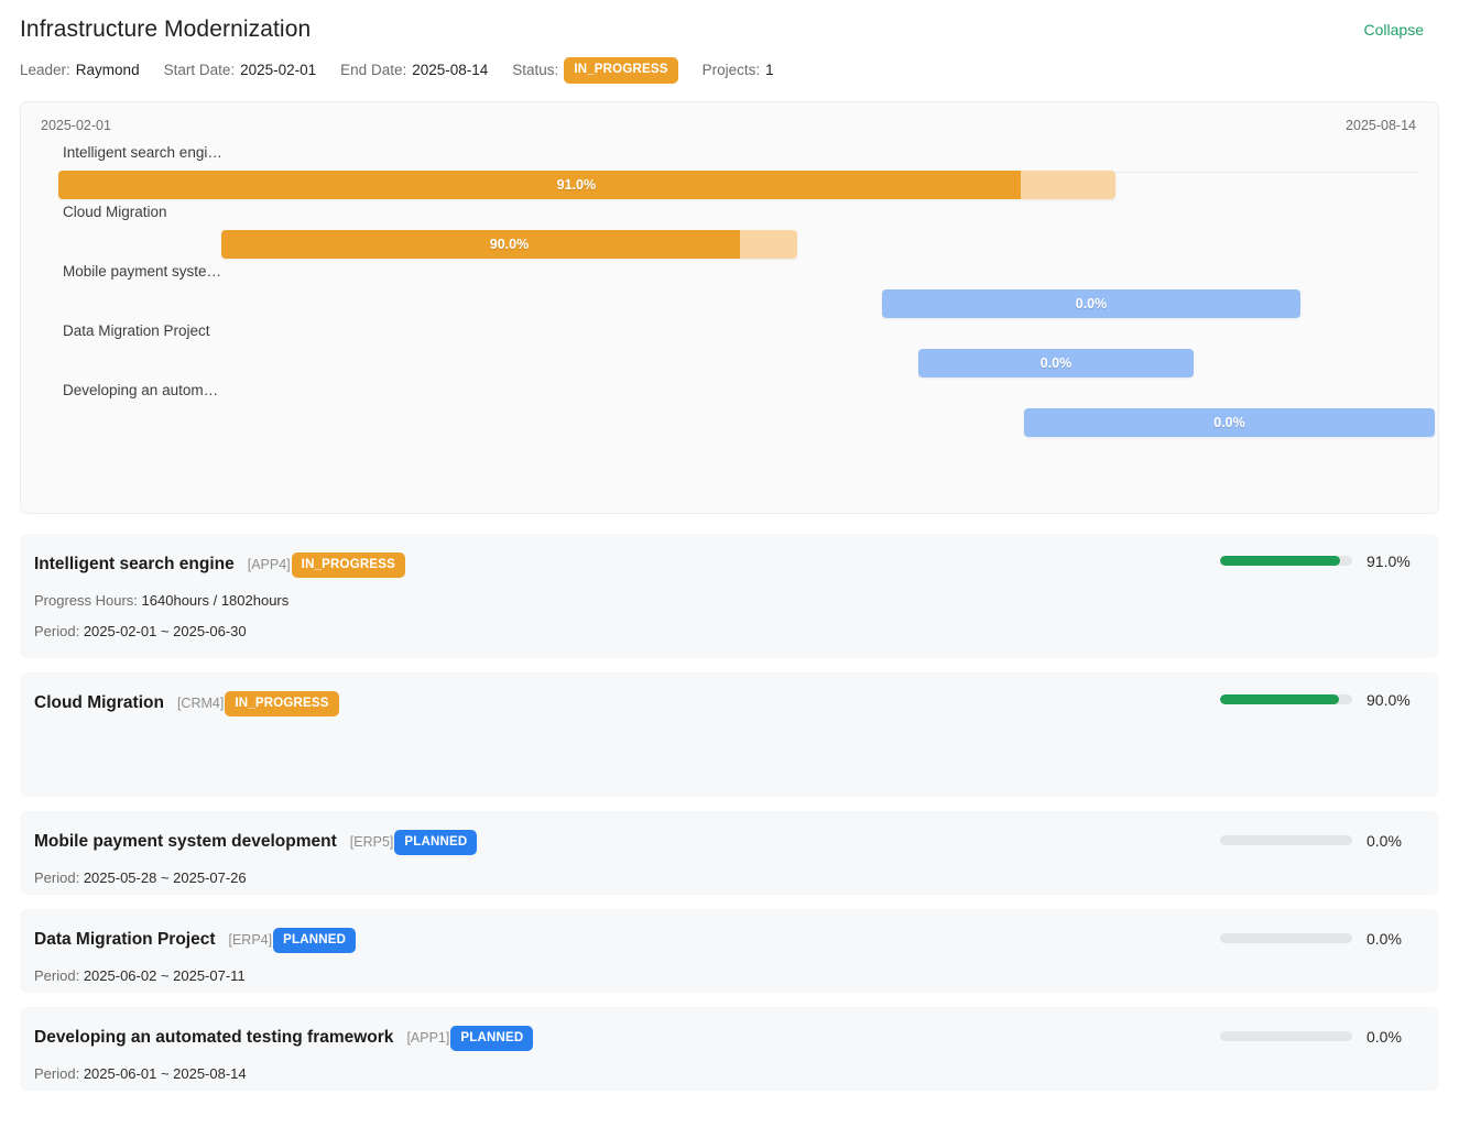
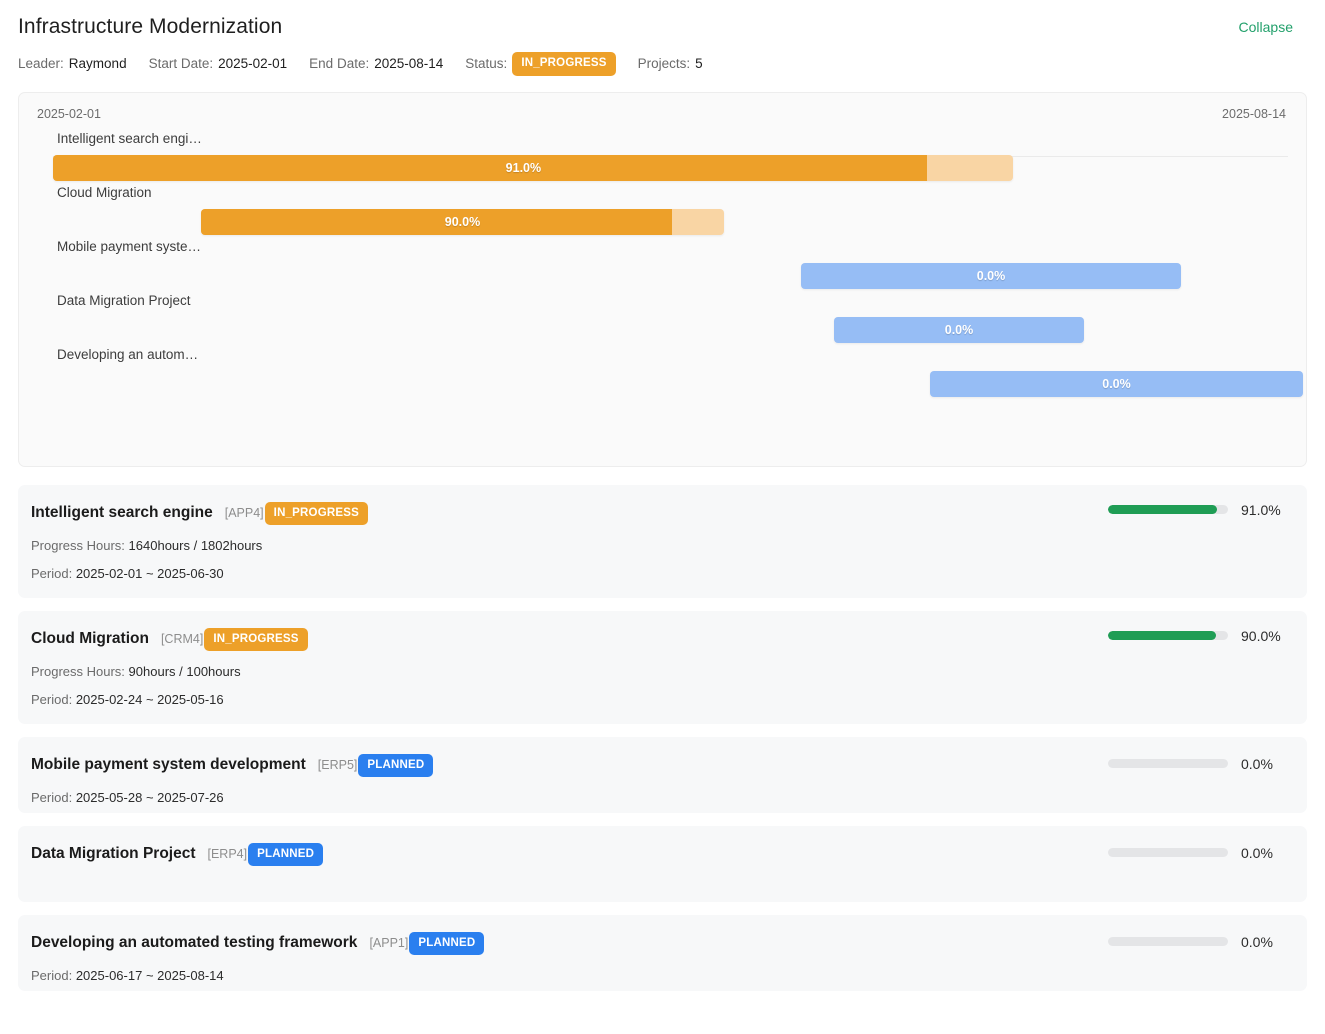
  Infrastructure Modernization
  Collapse
  Leader:
  Raymond
  Start Date:
  2025-02-01
  End Date:
  2025-08-14
  Status:
  IN_PROGRESS
  Projects:
- 1
+ 5
  2025-02-01
  2025-08-14
  Intelligent search engi…
  91.0%
  Cloud Migration
  90.0%
  Mobile payment syste…
  0.0%
  Data Migration Project
  0.0%
  Developing an autom…
  0.0%
  Intelligent search engine
  [APP4]
  IN_PROGRESS
  Progress Hours: 1640hours / 1802hours
  Period: 2025-02-01 ~ 2025-06-30
  91.0%
  Cloud Migration
  [CRM4]
  IN_PROGRESS
+ Progress Hours: 90hours / 100hours
+ Period: 2025-02-24 ~ 2025-05-16
  90.0%
  Mobile payment system development
  [ERP5]
  PLANNED
  Period: 2025-05-28 ~ 2025-07-26
  0.0%
  Data Migration Project
  [ERP4]
  PLANNED
- Period: 2025-06-02 ~ 2025-07-11
  0.0%
  Developing an automated testing framework
  [APP1]
  PLANNED
- Period: 2025-06-01 ~ 2025-08-14
+ Period: 2025-06-17 ~ 2025-08-14
  0.0%
